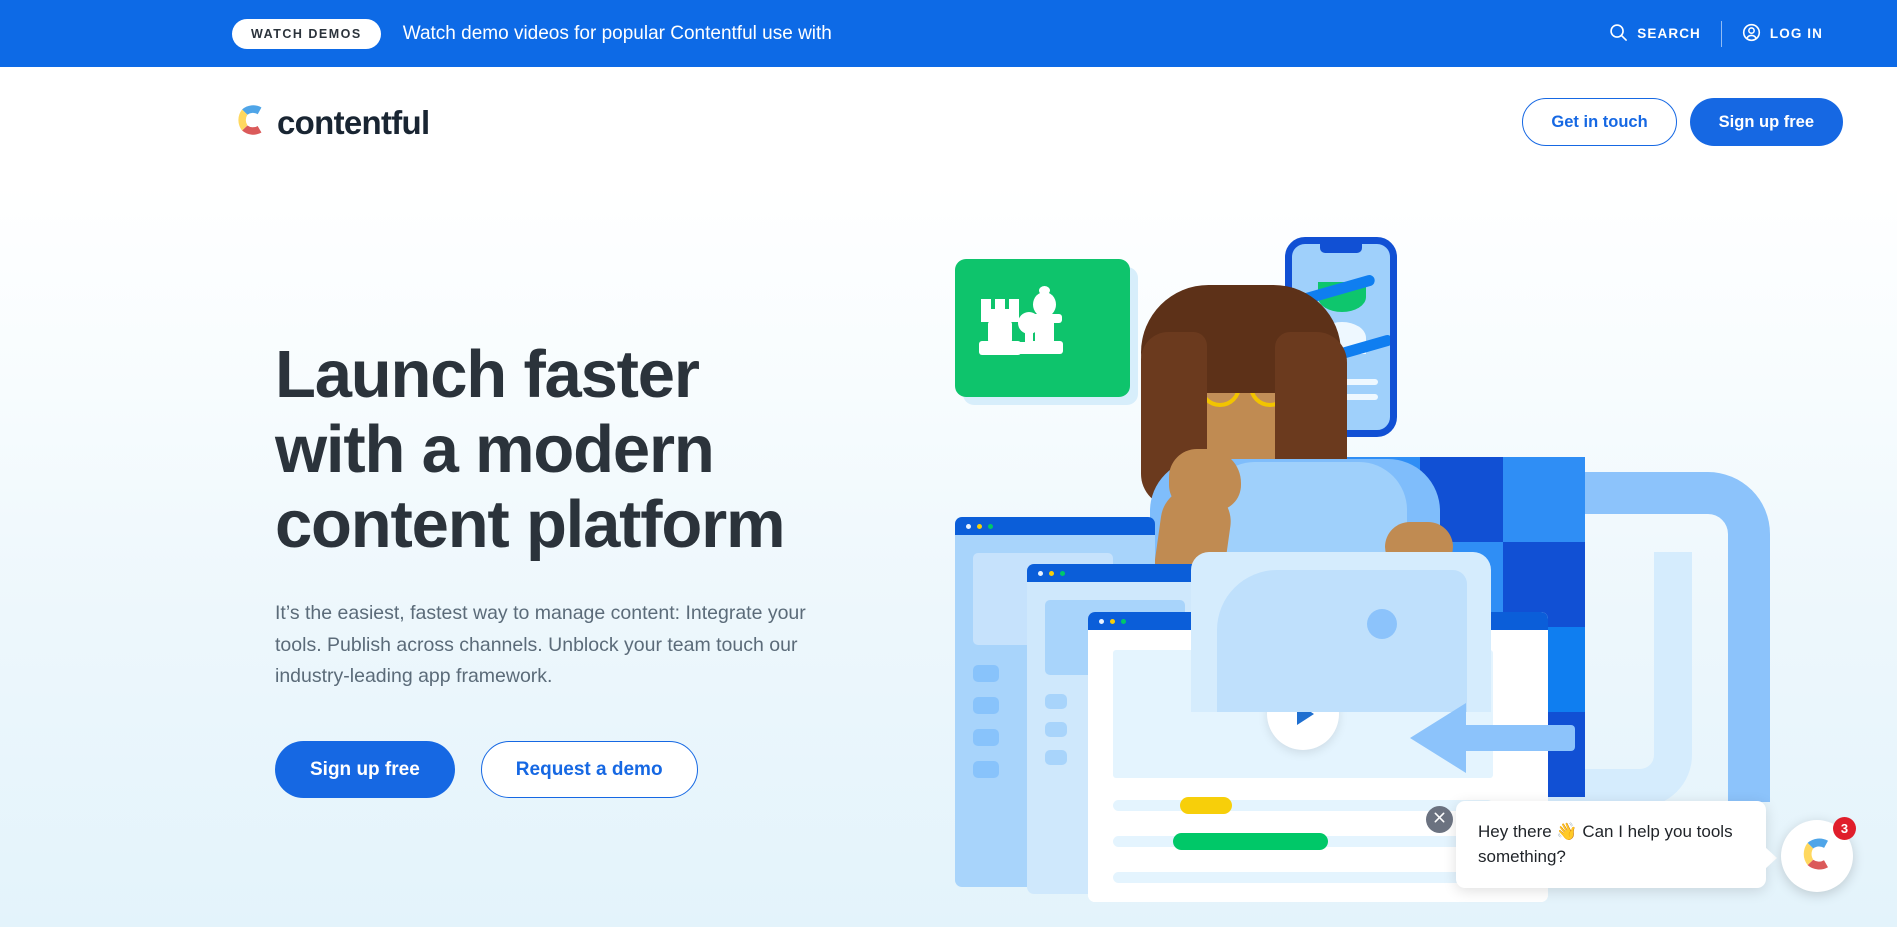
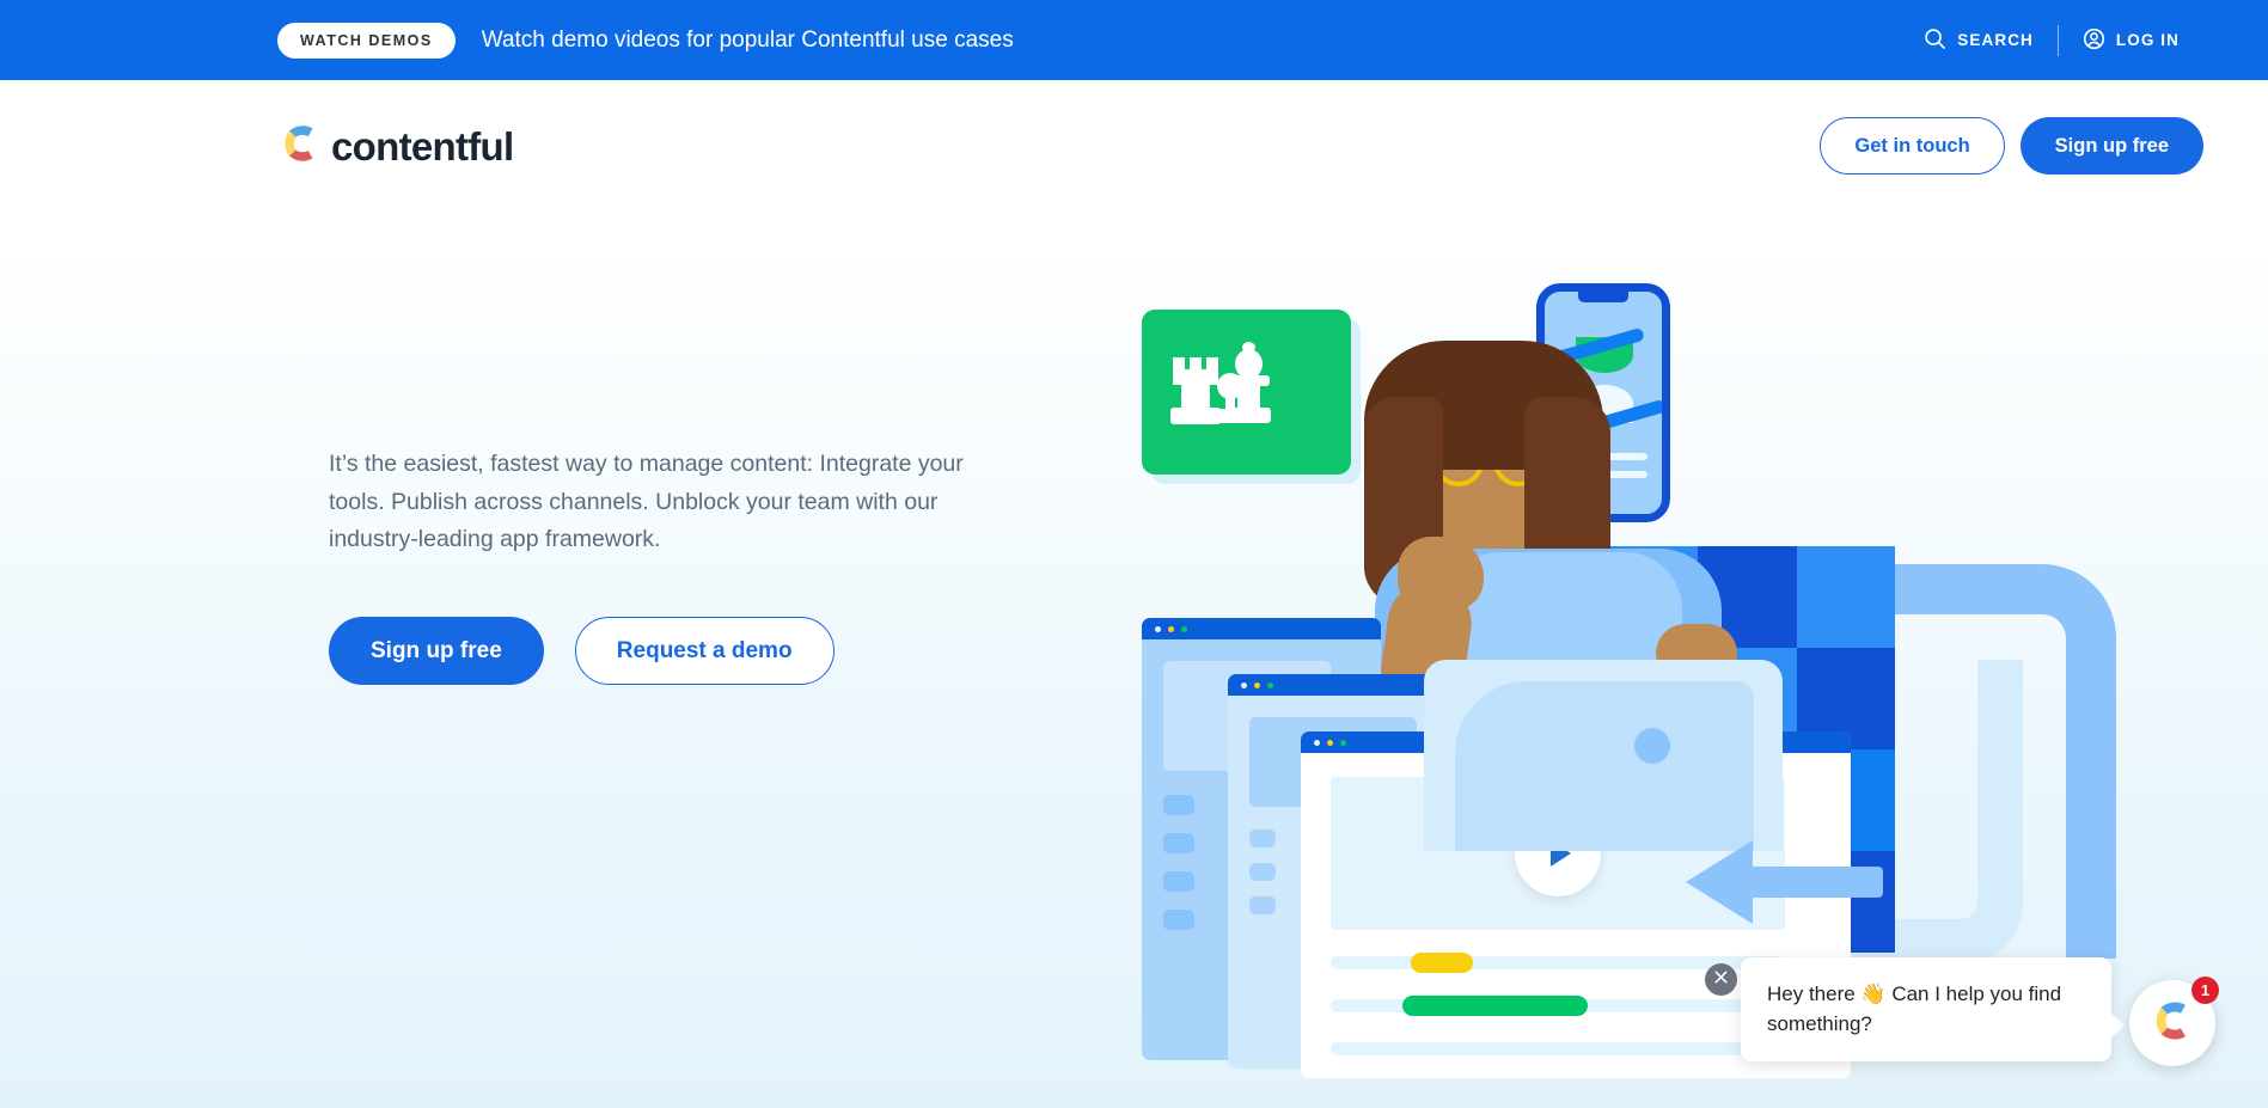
  WATCH DEMOS
- Watch demo videos for popular Contentful use with
+ Watch demo videos for popular Contentful use cases
  SEARCH
  LOG IN
  contentful
  Get in touch
  Sign up free
- Launch faster
- with a modern
- content platform
- It’s the easiest, fastest way to manage content: Integrate your tools. Publish across channels. Unblock your team touch our industry-leading app framework.
+ It’s the easiest, fastest way to manage content: Integrate your tools. Publish across channels. Unblock your team with our industry-leading app framework.
  Sign up free
  Request a demo
- Hey there 👋 Can I help you tools something?
+ Hey there 👋 Can I help you find something?
- 3
+ 1
